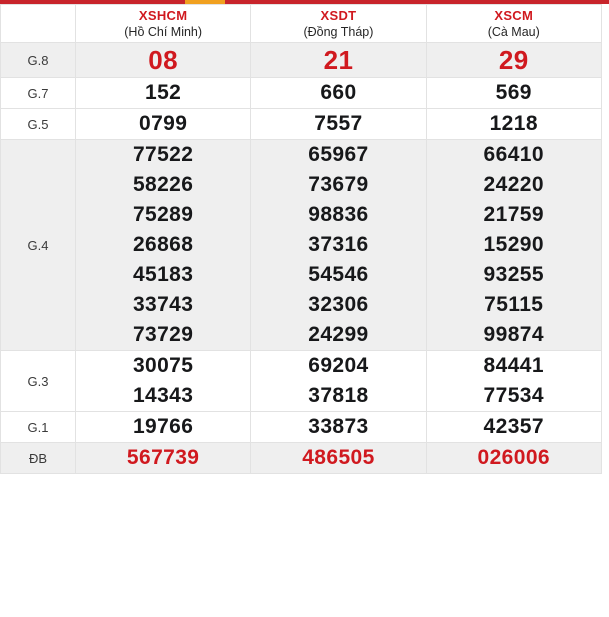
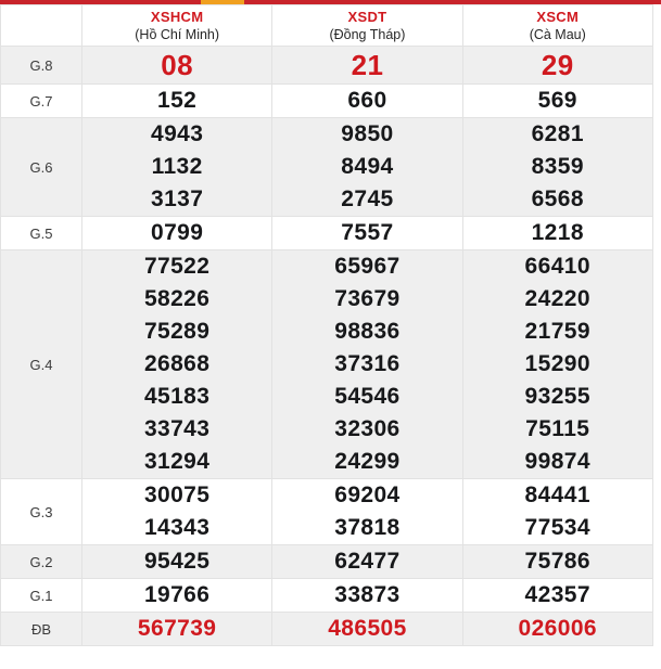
  	XSHCM (Hồ Chí Minh)	XSDT (Đồng Tháp)	XSCM (Cà Mau)
  G.8	08	21	29
  G.7	152	660	569
+ G.6	494311323137	985084942745	628183596568
  G.5	0799	7557	1218
- G.4	77522582267528926868451833374373729	65967736799883637316545463230624299	66410242202175915290932557511599874
+ G.4	77522582267528926868451833374331294	65967736799883637316545463230624299	66410242202175915290932557511599874
  G.3	3007514343	6920437818	8444177534
+ G.2	95425	62477	75786
  G.1	19766	33873	42357
  ĐB	567739	486505	026006
